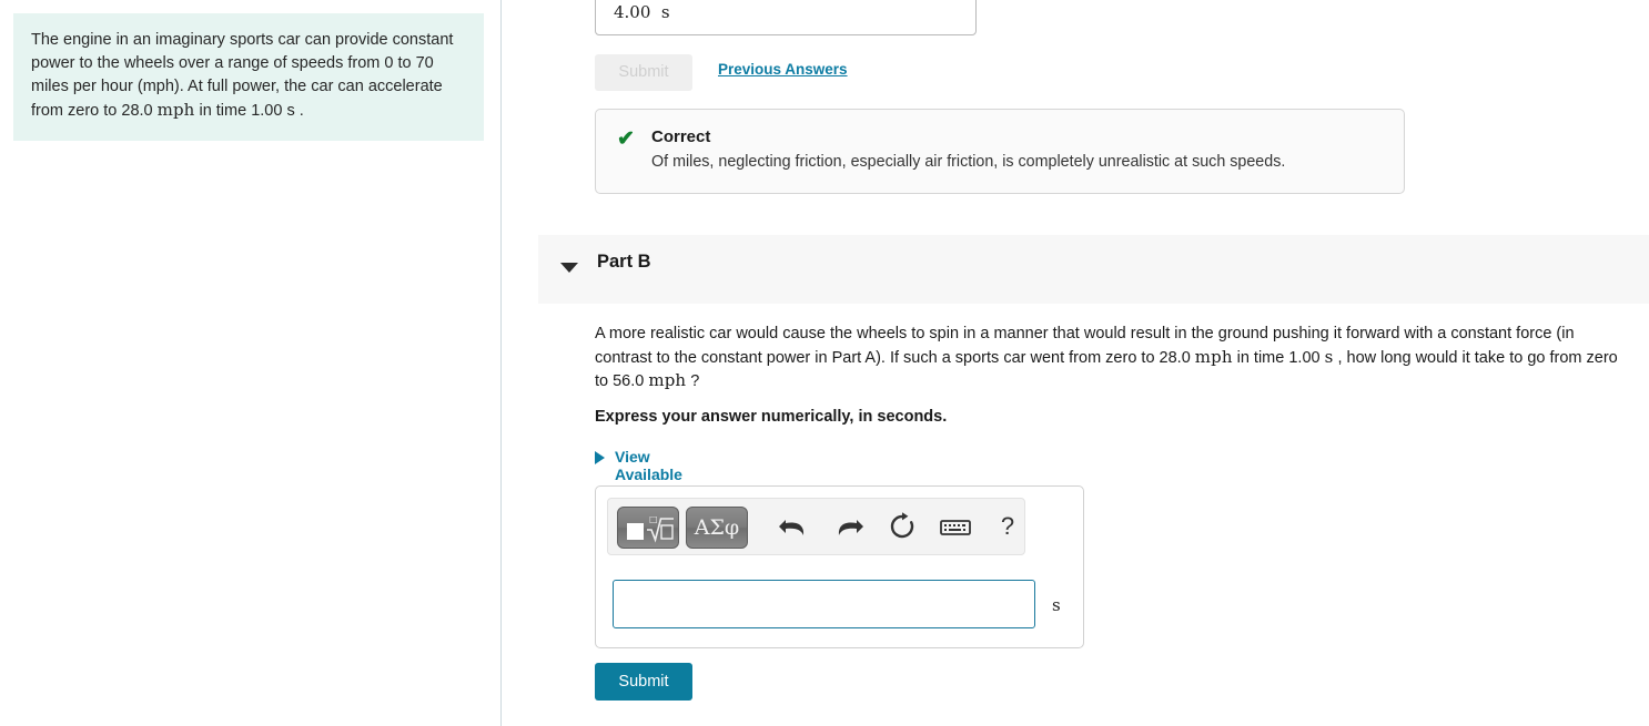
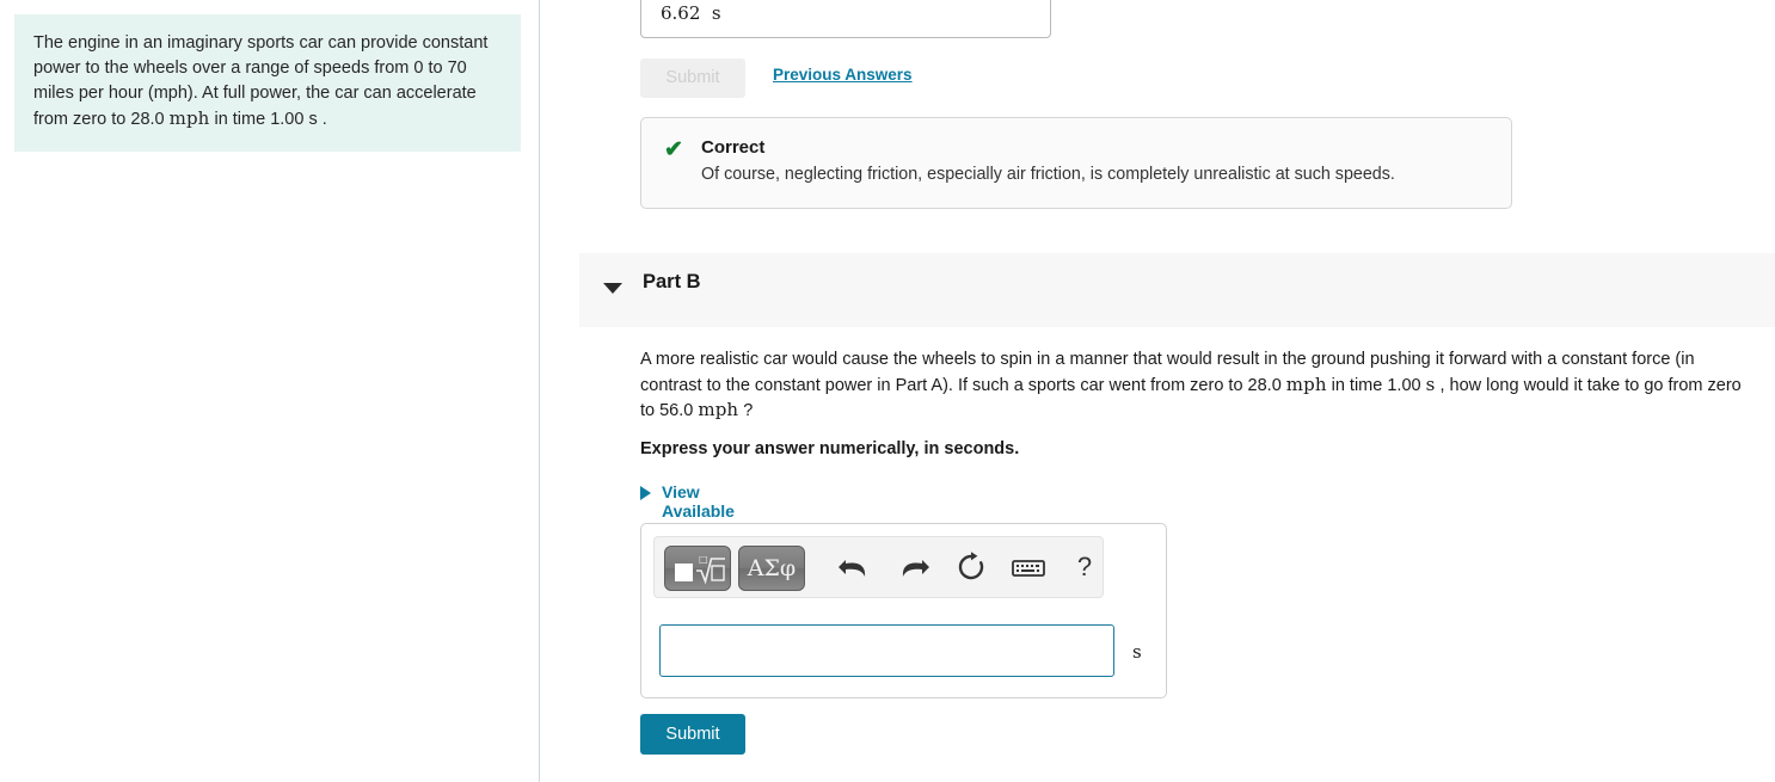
  The engine in an imaginary sports car can provide constant power to the wheels over a range of speeds from 0 to 70 miles per hour (mph). At full power, the car can accelerate from zero to 28.0 mph in time 1.00 s .
- 4.00 s
+ 6.62 s
  Submit
  Previous Answers
  ✔
  Correct
- Of miles, neglecting friction, especially air friction, is completely unrealistic at such speeds.
+ Of course, neglecting friction, especially air friction, is completely unrealistic at such speeds.
  Part B
  A more realistic car would cause the wheels to spin in a manner that would result in the ground pushing it forward with a constant force (in contrast to the constant power in Part A). If such a sports car went from zero to 28.0 mph in time 1.00 s , how long would it take to go from zero to 56.0 mph ?
  Express your answer numerically, in seconds.
  □
  ΑΣφ
  ?
  s
  Submit
